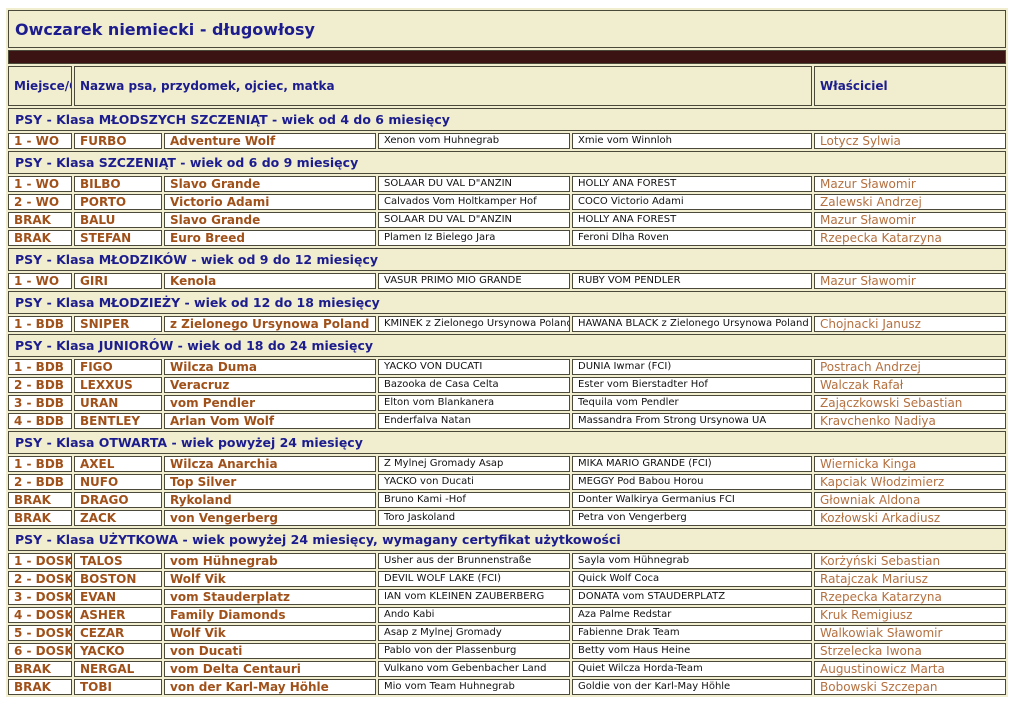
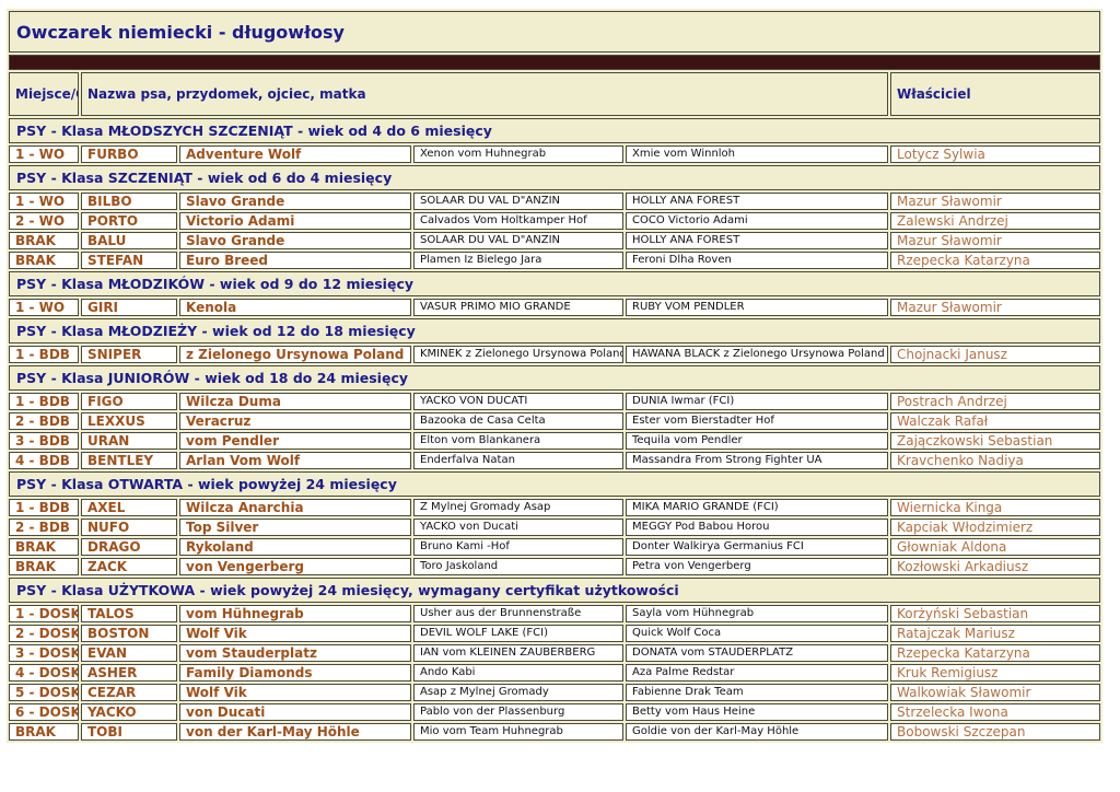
  Owczarek niemiecki - długowłosy
  Miejsce/	Nazwa psa, przydomek, ojciec, matka	Właściciel
  PSY - Klasa MŁODSZYCH SZCZENIĄT - wiek od 4 do 6 miesięcy
  1 - WO	FURBO	Adventure Wolf	Xenon vom Huhnegrab	Xmie vom Winnloh	Lotycz Sylwia
- PSY - Klasa SZCZENIĄT - wiek od 6 do 9 miesięcy
+ PSY - Klasa SZCZENIĄT - wiek od 6 do 4 miesięcy
  1 - WO	BILBO	Slavo Grande	SOLAAR DU VAL D"ANZIN	HOLLY ANA FOREST	Mazur Sławomir
  2 - WO	PORTO	Victorio Adami	Calvados Vom Holtkamper Hof	COCO Victorio Adami	Zalewski Andrzej
  BRAK	BALU	Slavo Grande	SOLAAR DU VAL D"ANZIN	HOLLY ANA FOREST	Mazur Sławomir
  BRAK	STEFAN	Euro Breed	Plamen Iz Bielego Jara	Feroni Dlha Roven	Rzepecka Katarzyna
  PSY - Klasa MŁODZIKÓW - wiek od 9 do 12 miesięcy
  1 - WO	GIRI	Kenola	VASUR PRIMO MIO GRANDE	RUBY VOM PENDLER	Mazur Sławomir
  PSY - Klasa MŁODZIEŻY - wiek od 12 do 18 miesięcy
  1 - BDB	SNIPER	z Zielonego Ursynowa Poland	KMINEK z Zielonego Ursynowa Poland	HAWANA BLACK z Zielonego Ursynowa Poland	Chojnacki Janusz
  PSY - Klasa JUNIORÓW - wiek od 18 do 24 miesięcy
  1 - BDB	FIGO	Wilcza Duma	YACKO VON DUCATI	DUNIA Iwmar (FCI)	Postrach Andrzej
  2 - BDB	LEXXUS	Veracruz	Bazooka de Casa Celta	Ester vom Bierstadter Hof	Walczak Rafał
  3 - BDB	URAN	vom Pendler	Elton vom Blankanera	Tequila vom Pendler	Zajączkowski Sebastian
- 4 - BDB	BENTLEY	Arlan Vom Wolf	Enderfalva Natan	Massandra From Strong Ursynowa UA	Kravchenko Nadiya
+ 4 - BDB	BENTLEY	Arlan Vom Wolf	Enderfalva Natan	Massandra From Strong Fighter UA	Kravchenko Nadiya
  PSY - Klasa OTWARTA - wiek powyżej 24 miesięcy
  1 - BDB	AXEL	Wilcza Anarchia	Z Mylnej Gromady Asap	MIKA MARIO GRANDE (FCI)	Wiernicka Kinga
  2 - BDB	NUFO	Top Silver	YACKO von Ducati	MEGGY Pod Babou Horou	Kapciak Włodzimierz
  BRAK	DRAGO	Rykoland	Bruno Kami -Hof	Donter Walkirya Germanius FCI	Głowniak Aldona
  BRAK	ZACK	von Vengerberg	Toro Jaskoland	Petra von Vengerberg	Kozłowski Arkadiusz
  PSY - Klasa UŻYTKOWA - wiek powyżej 24 miesięcy, wymagany certyfikat użytkowości
  1 - DOSK	TALOS	vom Hühnegrab	Usher aus der Brunnenstraße	Sayla vom Hühnegrab	Korżyński Sebastian
  2 - DOSK	BOSTON	Wolf Vik	DEVIL WOLF LAKE (FCI)	Quick Wolf Coca	Ratajczak Mariusz
  3 - DOSK	EVAN	vom Stauderplatz	IAN vom KLEINEN ZAUBERBERG	DONATA vom STAUDERPLATZ	Rzepecka Katarzyna
  4 - DOSK	ASHER	Family Diamonds	Ando Kabi	Aza Palme Redstar	Kruk Remigiusz
  5 - DOSK	CEZAR	Wolf Vik	Asap z Mylnej Gromady	Fabienne Drak Team	Walkowiak Sławomir
  6 - DOSK	YACKO	von Ducati	Pablo von der Plassenburg	Betty vom Haus Heine	Strzelecka Iwona
- BRAK	NERGAL	vom Delta Centauri	Vulkano vom Gebenbacher Land	Quiet Wilcza Horda-Team	Augustinowicz Marta
  BRAK	TOBI	von der Karl-May Höhle	Mio vom Team Huhnegrab	Goldie von der Karl-May Höhle	Bobowski Szczepan
